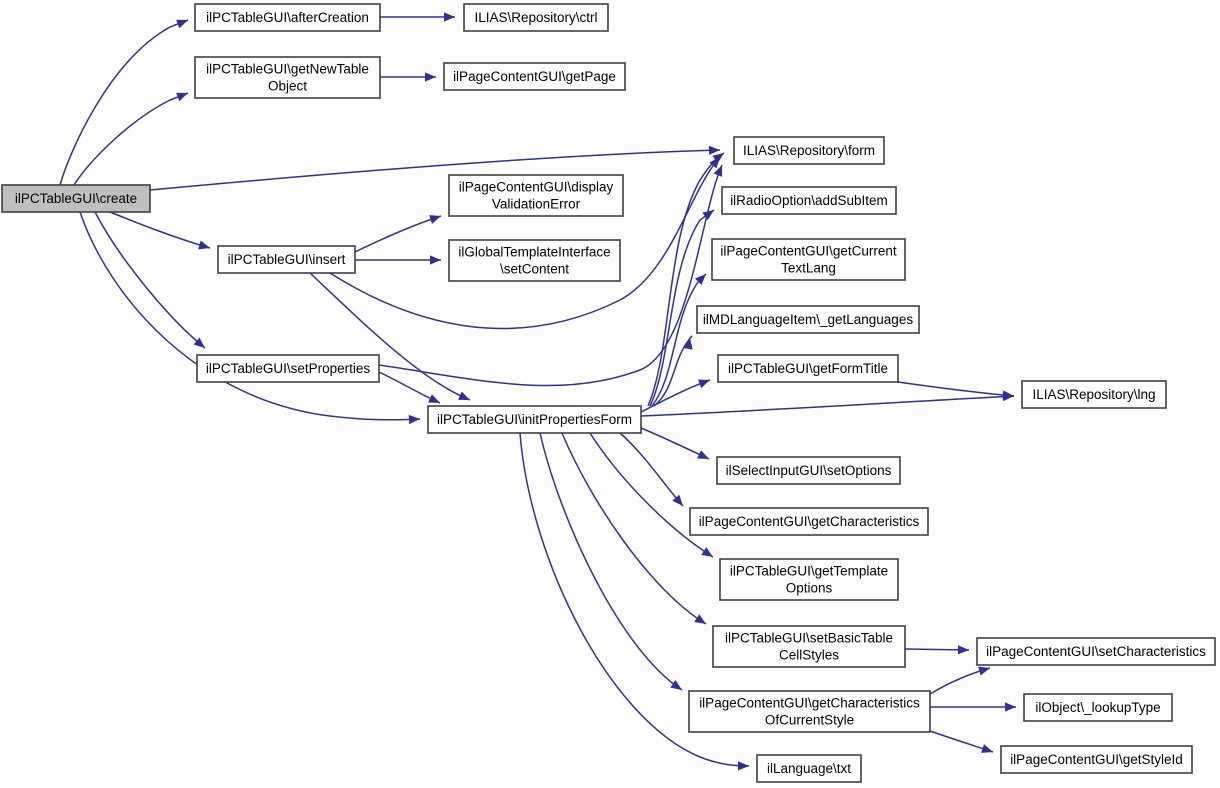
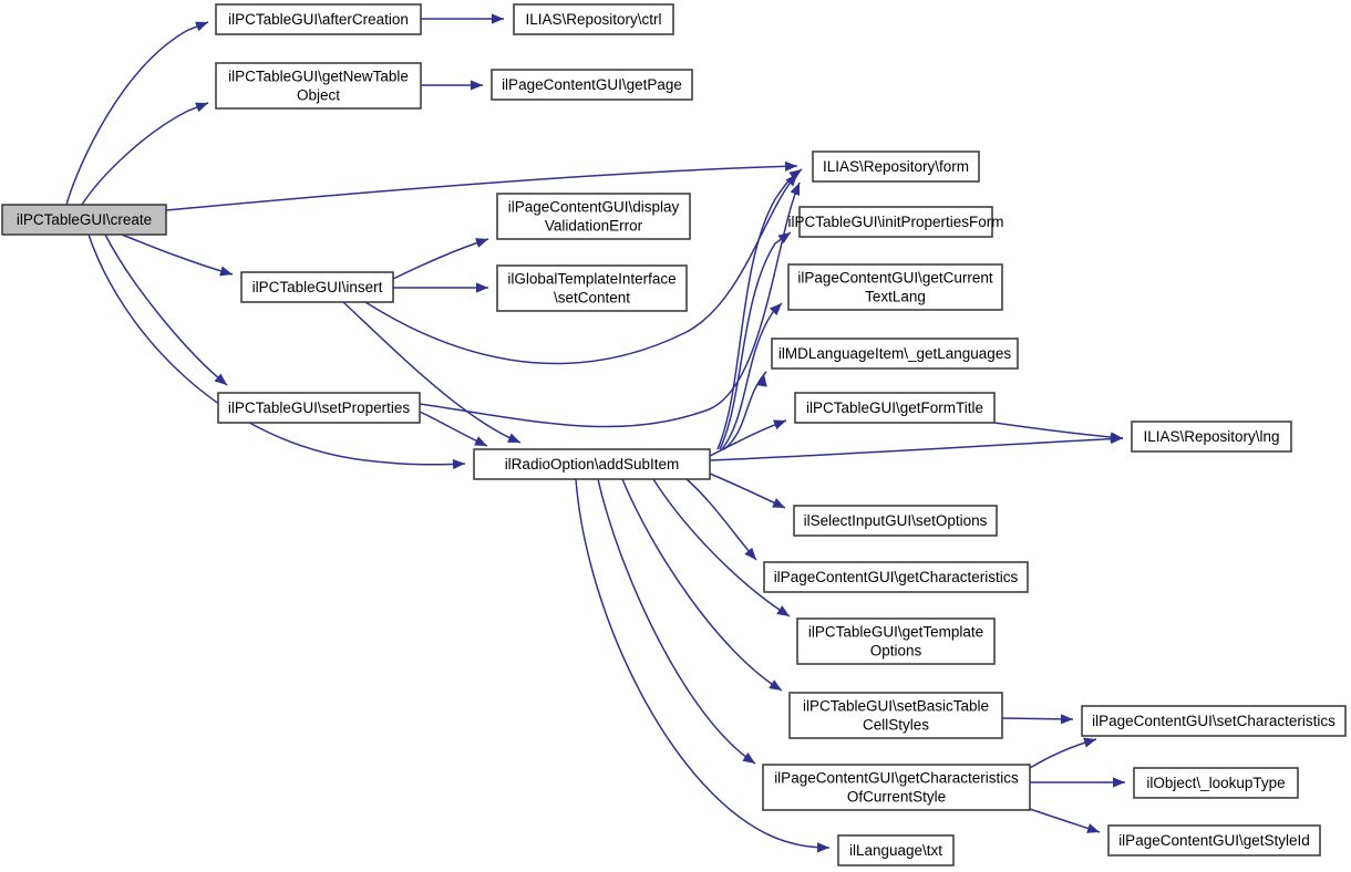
  ilPCTableGUI\create
  ilPCTableGUI\afterCreation
  ilPCTableGUI\getNewTable
  Object
  ILIAS\Repository\ctrl
  ilPageContentGUI\getPage
  ILIAS\Repository\form
  ilPageContentGUI\display
  ValidationError
- ilRadioOption\addSubItem
+ ilPCTableGUI\initPropertiesForm
  ilPageContentGUI\getCurrent
  TextLang
  ilPCTableGUI\insert
  ilGlobalTemplateInterface
  \setContent
  ilMDLanguageItem\_getLanguages
  ilPCTableGUI\getFormTitle
  ilPCTableGUI\setProperties
  ILIAS\Repository\lng
- ilPCTableGUI\initPropertiesForm
+ ilRadioOption\addSubItem
  ilSelectInputGUI\setOptions
  ilPageContentGUI\getCharacteristics
  ilPCTableGUI\getTemplate
  Options
  ilPCTableGUI\setBasicTable
  CellStyles
  ilPageContentGUI\setCharacteristics
  ilPageContentGUI\getCharacteristics
  OfCurrentStyle
  ilObject\_lookupType
  ilLanguage\txt
  ilPageContentGUI\getStyleId
